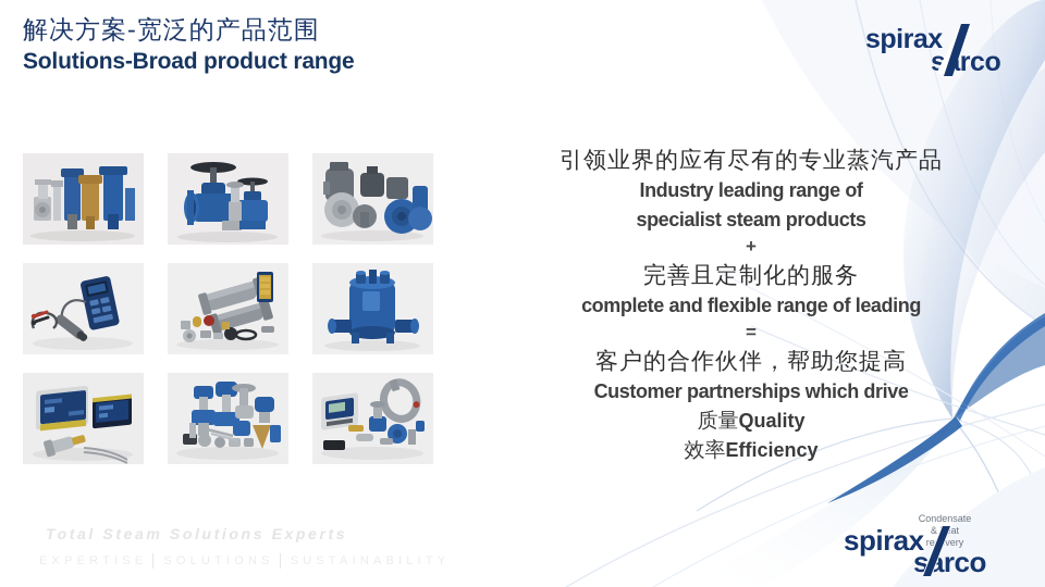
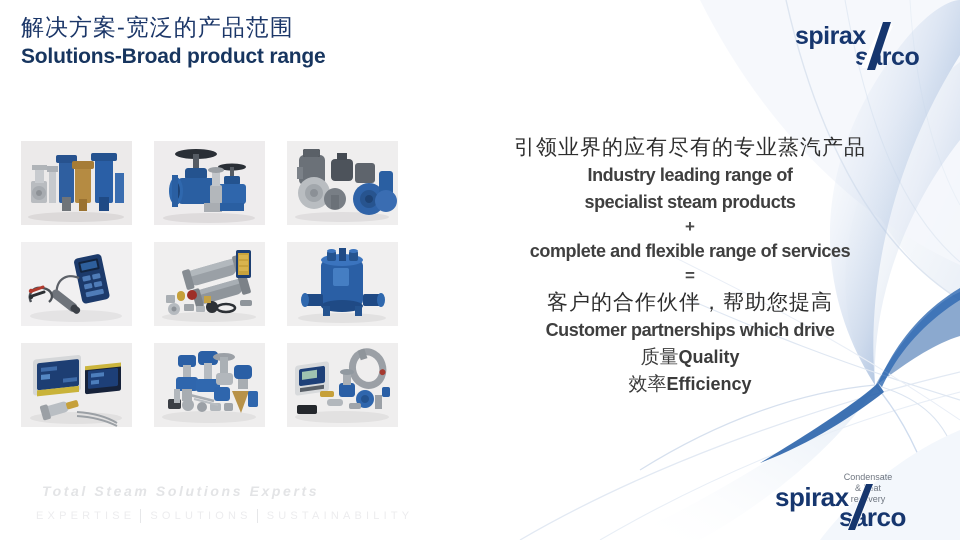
  解决方案-宽泛的产品范围
  Solutions-Broad product range
  spirax
  srco
  引领业界的应有尽有的专业蒸汽产品
  Industry leading range of
  specialist steam products
  +
- 完善且定制化的服务
- complete and flexible range of leading
+ complete and flexible range of services
  =
  客户的合作伙伴，帮助您提高
  Customer partnerships which drive
  质量Quality
  效率Efficiency
  Total Steam Solutions Experts
  Condensate
  revery
  spirax
  srco
